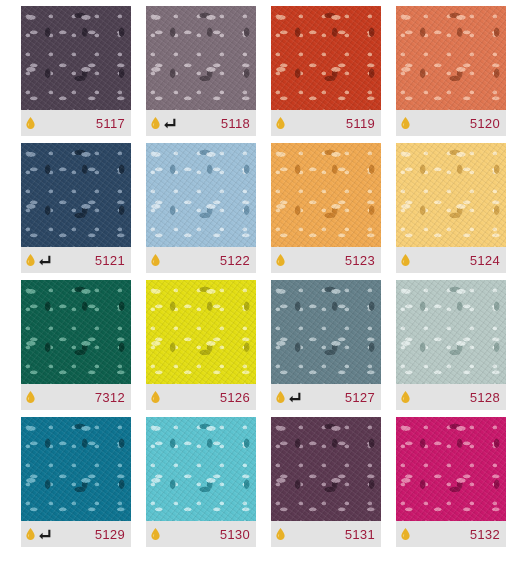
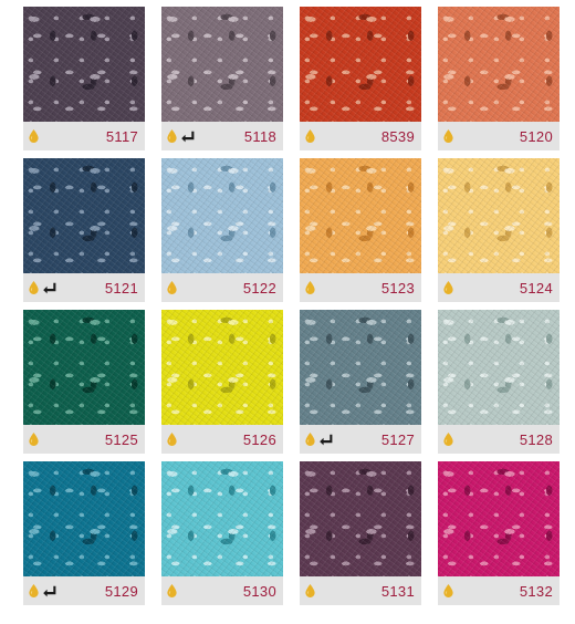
  5117
  5118
- 5119
+ 8539
  5120
  5121
  5122
  5123
  5124
- 7312
+ 5125
  5126
  5127
  5128
  5129
  5130
  5131
  5132
